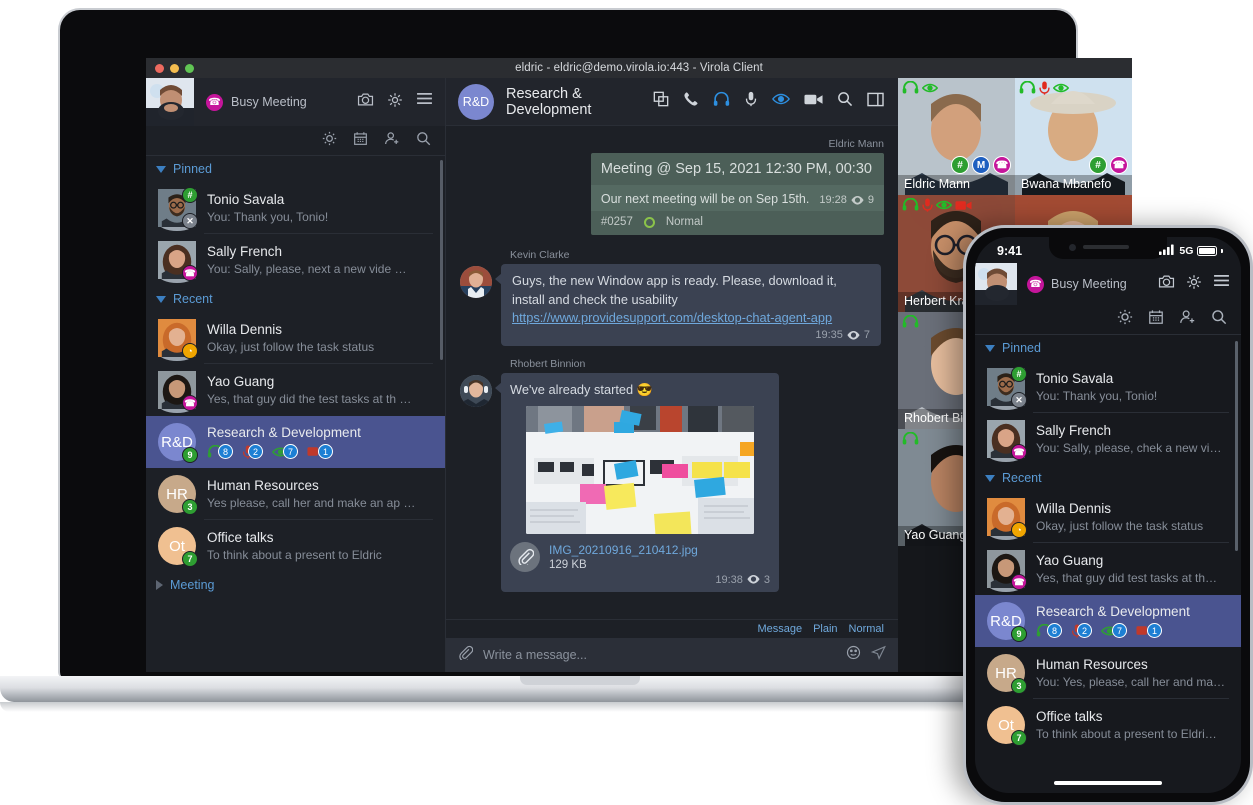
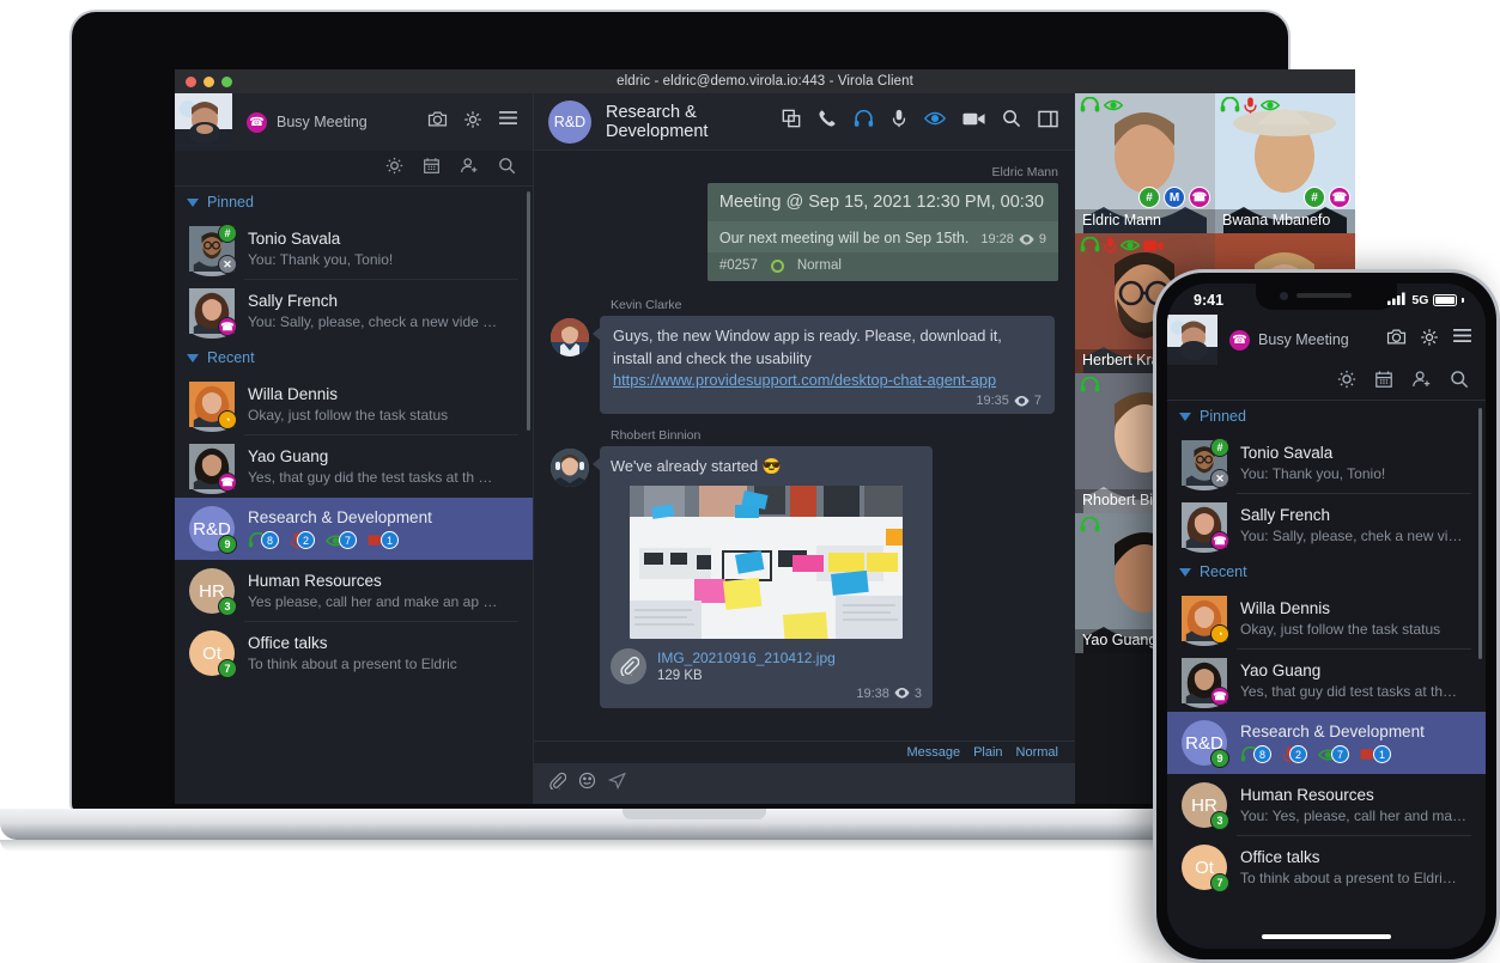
  eldric - eldric@demo.virola.io:443 - Virola Client
  ☎
  Busy Meeting
  Pinned
  #
  ✕
  Tonio Savala
  You: Thank you, Tonio!
  ☎
  Sally French
- You: Sally, please, next a new vide …
+ You: Sally, please, check a new vide …
  Recent
  ◔
  Willa Dennis
  Okay, just follow the task status
  ☎
  Yao Guang
  Yes, that guy did the test tasks at th …
  R&D
  9
  Research & Development
  8
  2
  7
  1
  HR
  3
  Human Resources
  Yes please, call her and make an ap …
  Ot
  7
  Office talks
  To think about a present to Eldric
- Meeting
  R&D
  Research & Development
  Eldric Mann
  Meeting @ Sep 15, 2021 12:30 PM, 00:30
  Our next meeting will be on Sep 15th.
  19:28
  9
  #0257
  Normal
  Kevin Clarke
  Guys, the new Window app is ready. Please, download it, install and check the usability
  https://www.providesupport.com/desktop-chat-agent-app
  19:35
  7
  Rhobert Binnion
  We've already started 😎
  IMG_20210916_210412.jpg
  129 KB
  19:38
  3
  Message
  Plain
  Normal
- Write a message...
  #
  M
  ☎
  Eldric Mann
  #
  ☎
  Bwana Mbanefo
  Herbert Kr
  Yao Guan
  9:41
  5G
  ☎
  Busy Meeting
  Pinned
  #
  ✕
  Tonio Savala
  You: Thank you, Tonio!
  ☎
  Sally French
  You: Sally, please, chek a new vi…
  Recent
  ◔
  Willa Dennis
  Okay, just follow the task status
  ☎
  Yao Guang
  Yes, that guy did test tasks at th…
  R&D
  9
  Research & Development
  8
  2
  7
  1
  HR
  3
  Human Resources
  You: Yes, please, call her and ma…
  Ot
  7
  Office talks
  To think about a present to Eldri…
